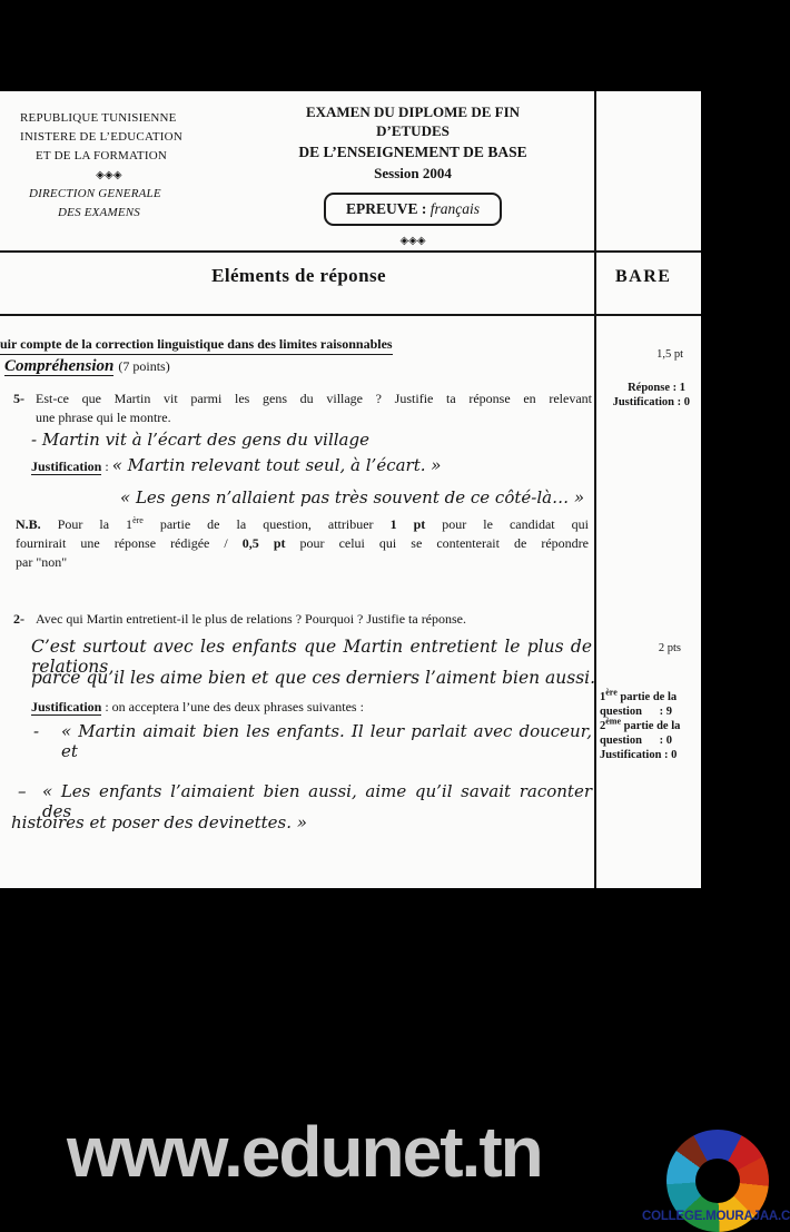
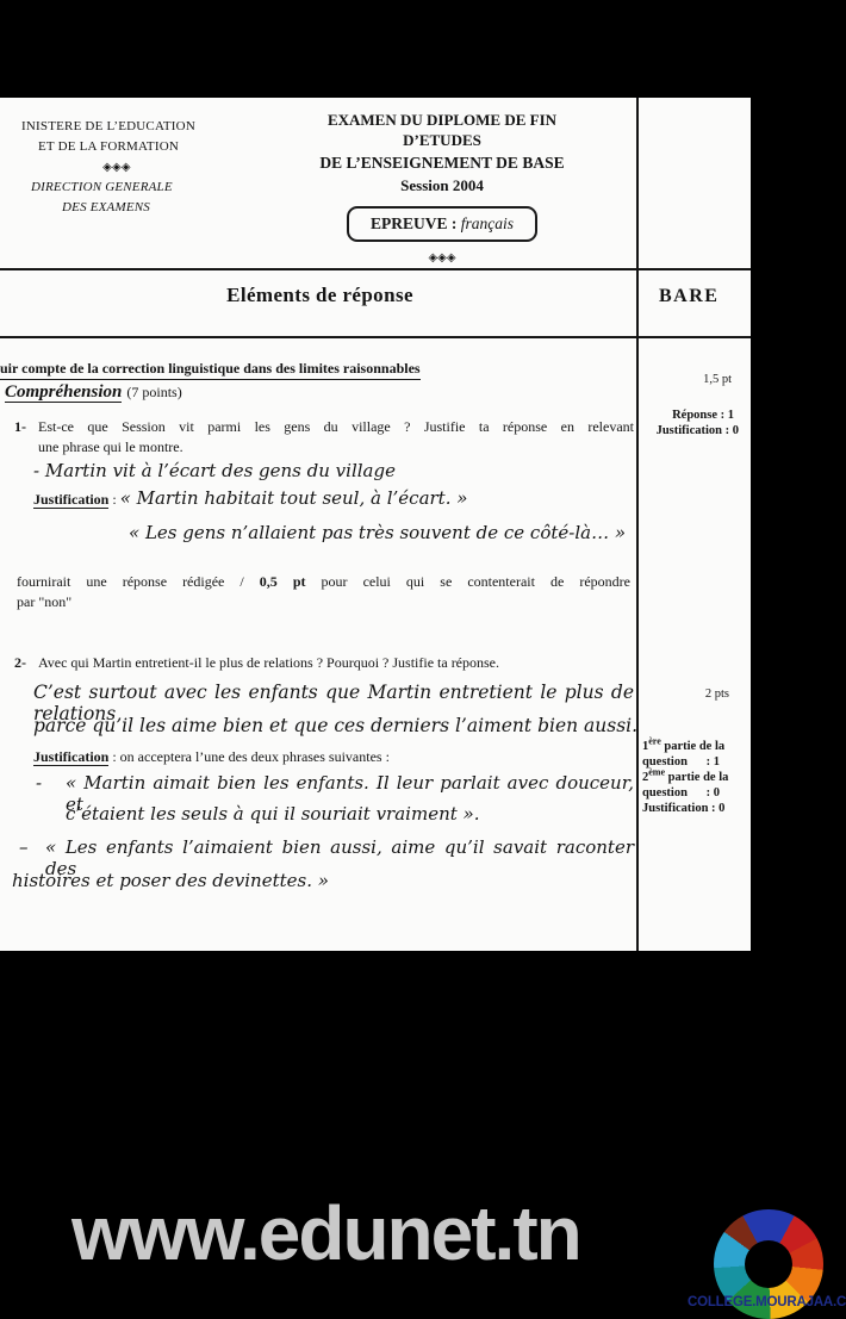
- REPUBLIQUE TUNISIENNE
  INISTERE DE L’EDUCATION
  ET DE LA FORMATION
  ◈◈◈
  DIRECTION GENERALE
  DES EXAMENS
  EXAMEN DU DIPLOME DE FIN
  D’ETUDES
  DE L’ENSEIGNEMENT DE BASE
  Session 2004
  EPREUVE : français
  ◈◈◈
  Eléments de réponse
  BARE
  uir compte de la correction linguistique dans des limites raisonnables
  Compréhension (7 points)
- 5-
+ 1-
- Est-ce que Martin vit parmi les gens du village ? Justifie ta réponse en relevant
+ Est-ce que Session vit parmi les gens du village ? Justifie ta réponse en relevant
  une phrase qui le montre.
  - Martin vit à l’écart des gens du village
- Justification : « Martin relevant tout seul, à l’écart. »
+ Justification : « Martin habitait tout seul, à l’écart. »
  « Les gens n’allaient pas très souvent de ce côté-là… »
- N.B. Pour la 1ère partie de la question, attribuer 1 pt pour le candidat qui
  fournirait une réponse rédigée / 0,5 pt pour celui qui se contenterait de répondre
  par "non"
  2-
  Avec qui Martin entretient-il le plus de relations ? Pourquoi ? Justifie ta réponse.
  C’est surtout avec les enfants que Martin entretient le plus de relations
  parce qu’il les aime bien et que ces derniers l’aiment bien aussi.
  Justification : on acceptera l’une des deux phrases suivantes :
  -
  « Martin aimait bien les enfants. Il leur parlait avec douceur, et
+ c’étaient les seuls à qui il souriait vraiment ».
  –
  « Les enfants l’aimaient bien aussi, aime qu’il savait raconter des
  histoires et poser des devinettes. »
  1,5 pt
  Réponse : 1
  Justification : 0
  2 pts
  1ère partie de la
- question : 9
+ question : 1
  2ème partie de la
  question : 0
  Justification : 0
  www.edunet.tn
  COLLEGE.MOURAJAA.C
